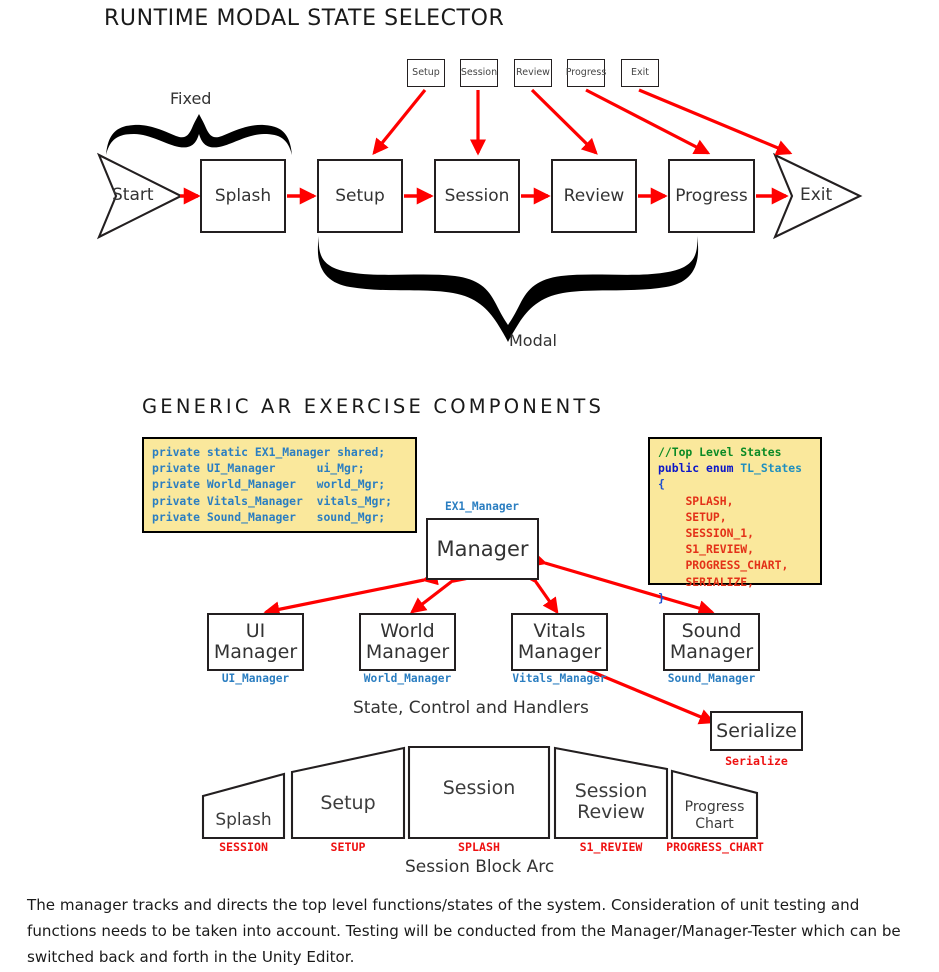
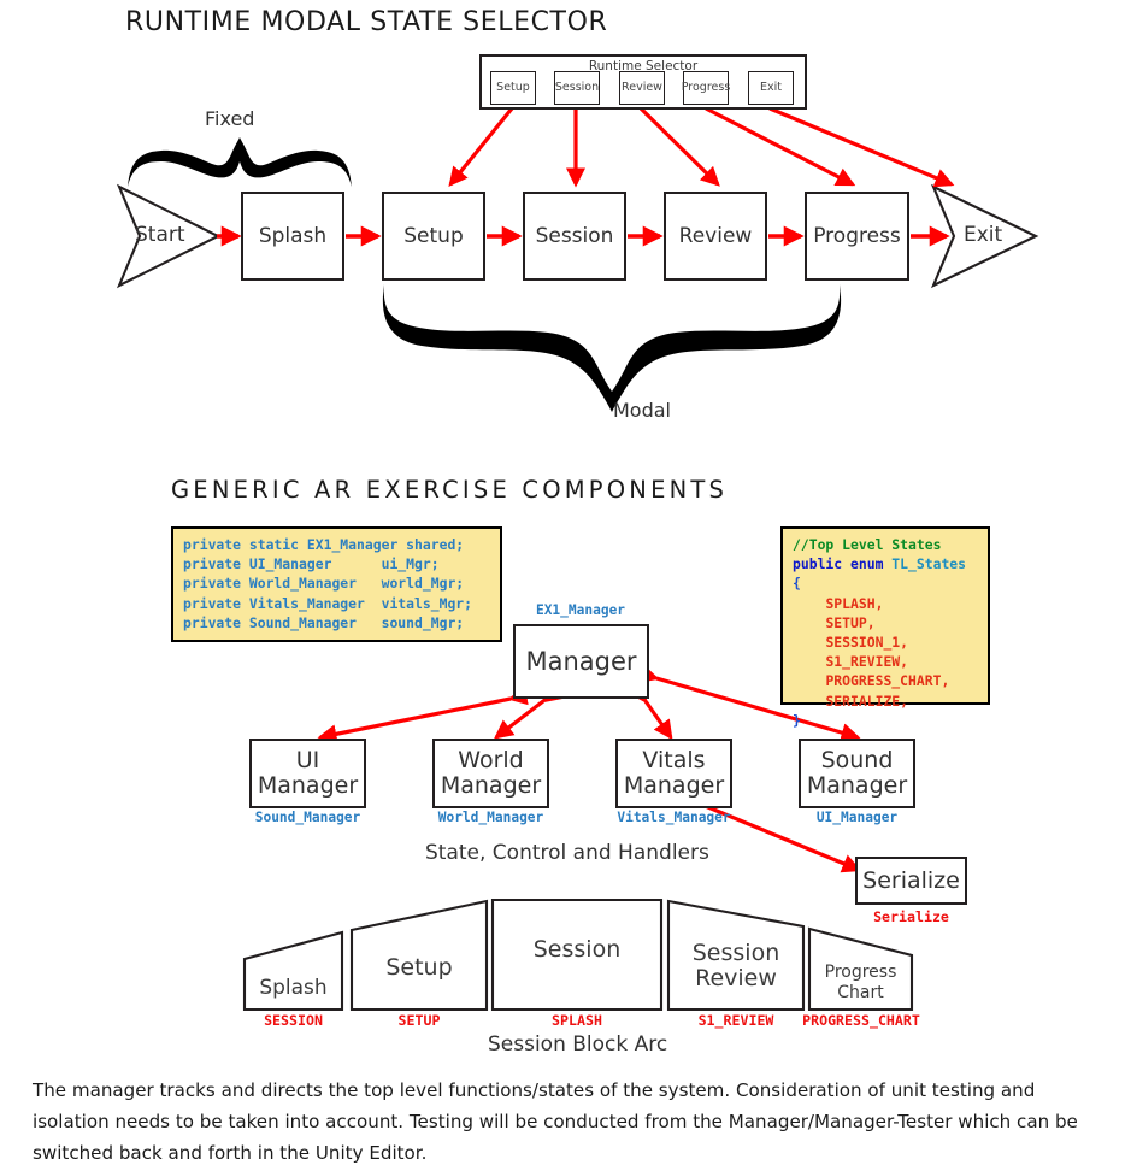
  RUNTIME MODAL STATE SELECTOR
+ Runtime Selector
  Setup
  Session
  Review
  Progress
  Exit
  Fixed
  Modal
  Start
  Exit
  Splash
  Setup
  Session
  Review
  Progress
  GENERIC AR EXERCISE COMPONENTS
  private static EX1_Manager shared;
  private UI_Manager ui_Mgr;
  private World_Manager world_Mgr;
  private Vitals_Manager vitals_Mgr;
  private Sound_Manager sound_Mgr;
  //Top Level States public enum TL_States { SPLASH, SETUP, SESSION_1, S1_REVIEW, PROGRESS_CHART, SERIALIZE, }
  EX1_Manager
  Manager
  UI
  Manager
- UI_Manager
+ Sound_Manager
  World
  Manager
  World_Manager
  Vitals
  Manager
  Vitals_Manager
  Sound
  Manager
- Sound_Manager
+ UI_Manager
  Serialize
  Serialize
  State, Control and Handlers
  Session Block Arc
  Splash
  SESSION
  Setup
  SETUP
  Session
  SPLASH
  Session
  Review
  S1_REVIEW
  Progress
  Chart
  PROGRESS_CHART
- The manager tracks and directs the top level functions/states of the system. Consideration of unit testing and functions needs to be taken into account. Testing will be conducted from the Manager/Manager-Tester which can be switched back and forth in the Unity Editor.
+ The manager tracks and directs the top level functions/states of the system. Consideration of unit testing and isolation needs to be taken into account. Testing will be conducted from the Manager/Manager-Tester which can be switched back and forth in the Unity Editor.
